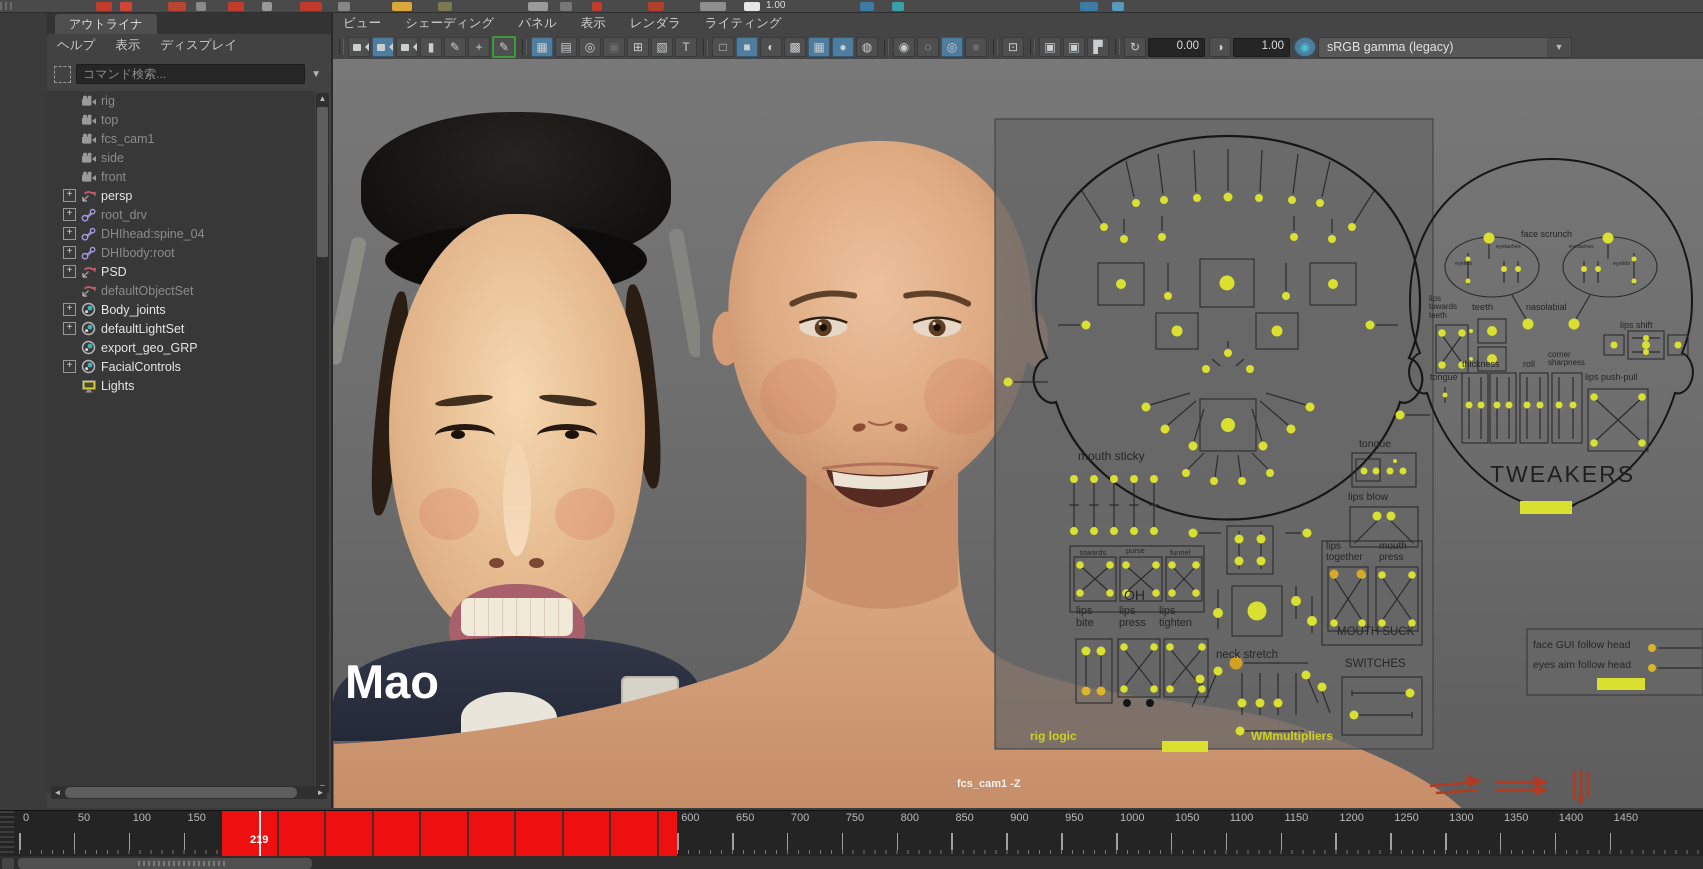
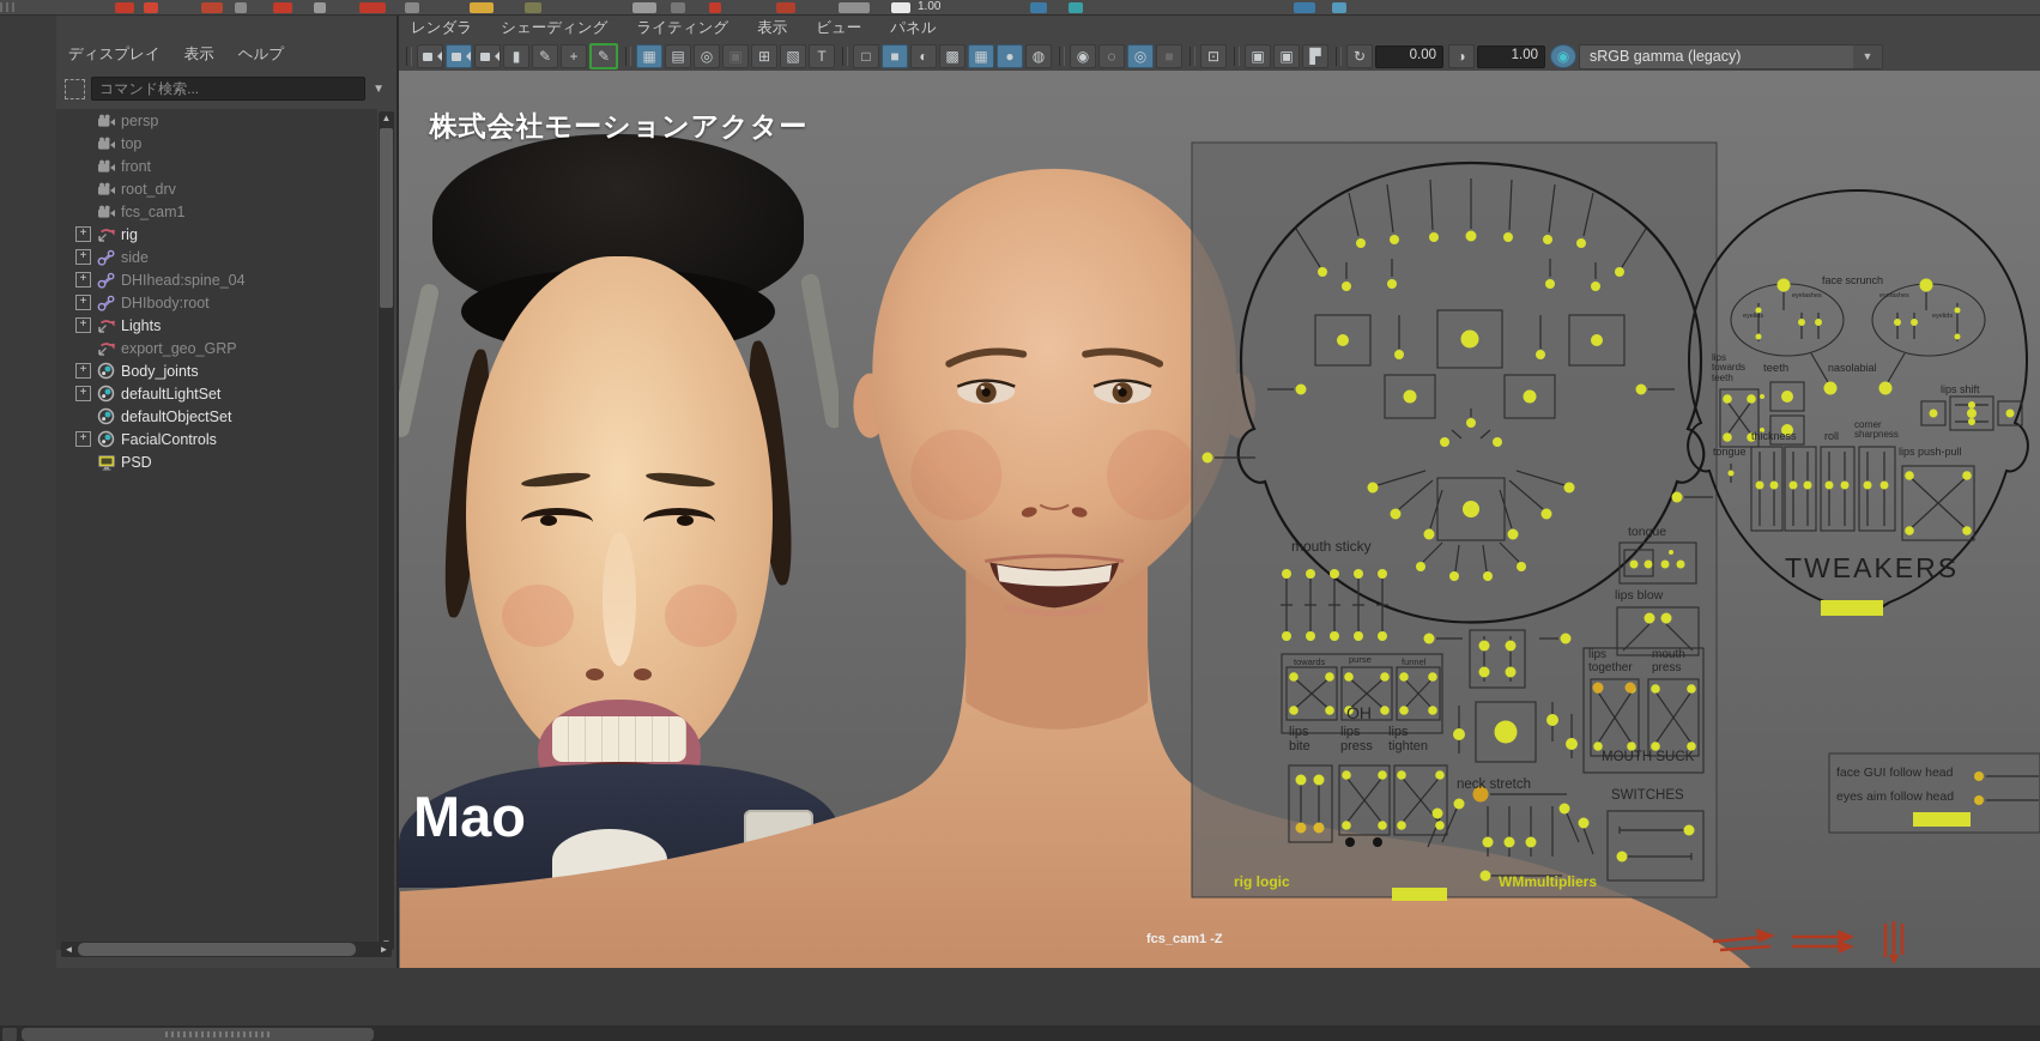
  1.00
- アウトライナ
- ヘルプ
+ ディスプレイ
  表示
- ディスプレイ
+ ヘルプ
  コマンド検索...
  ▼
- rig
+ persp
  top
- fcs_cam1
+ front
- side
+ root_drv
- front
+ fcs_cam1
  +
- persp
+ rig
  +
- root_drv
+ side
  +
  DHIhead:spine_04
  +
  DHIbody:root
  +
- PSD
+ Lights
- defaultObjectSet
+ export_geo_GRP
  +
  Body_joints
  +
  defaultLightSet
- export_geo_GRP
+ defaultObjectSet
  +
  FacialControls
- Lights
+ PSD
  ▲
  ◄
  ►
- ビュー
+ レンダラ
  シェーディング
- パネル
+ ライティング
  表示
- レンダラ
+ ビュー
- ライティング
+ パネル
  ▮
  ✎
  +
  ✎
  ▦
  ▤
  ◎
  ▣
  ⊞
  ▧
  T
  □
  ■
  ◐
  ▩
  ▦
  ●
  ◍
  ◉
  ◌
  ◎
  ■
  ⊡
  ▣
  ▣
  ▛
  ↻
  0.00
  ◑
  1.00
  ◉
  sRGB gamma (legacy)
  ▼
+ 株式会社モーションアクター
  Mao
  mouth sticky
  tongue
  lips blow
  towards
  purse
  funnel
  OH
  lips
  bite
  lips
  press
  lips
  tighten
  lips
  together
  mouth
  press
  MOUTH SUCK
  neck stretch
  SWITCHES
  rig logic
  WMmultipliers
  face scrunch
  lips
  towards
  teeth
  teeth
  nasolabial
  lips shift
  thickness
  roll
  corner
  sharpness
  tongue
  lips push-pull
  TWEAKERS
  face GUI follow head
  eyes aim follow head
  fcs_cam1 -Z
- 0
- 50
- 100
- 150
- 600
- 650
- 700
- 750
- 800
- 850
- 900
- 950
- 1000
- 1050
- 1100
- 1150
- 1200
- 1250
- 1300
- 1350
- 1400
- 1450
- 219
